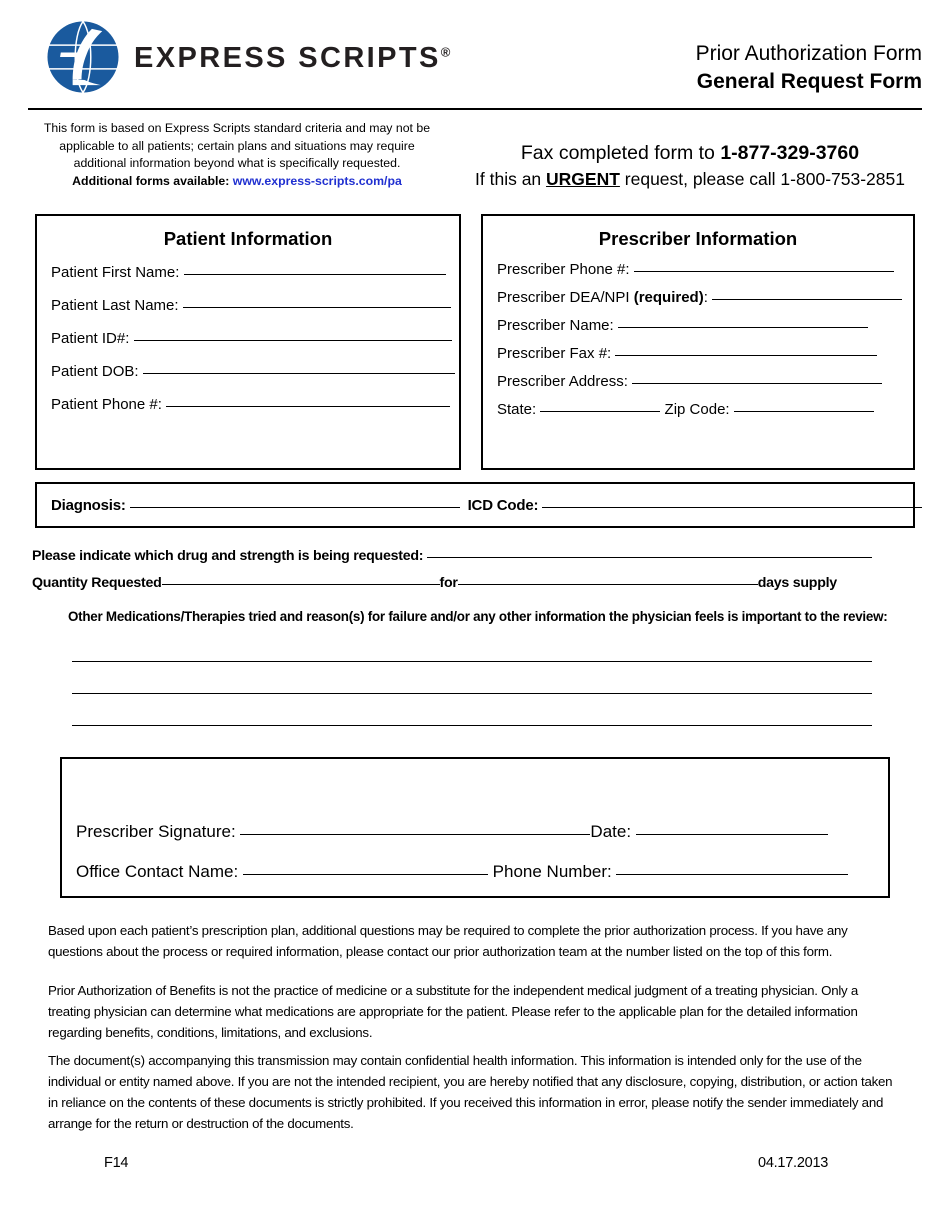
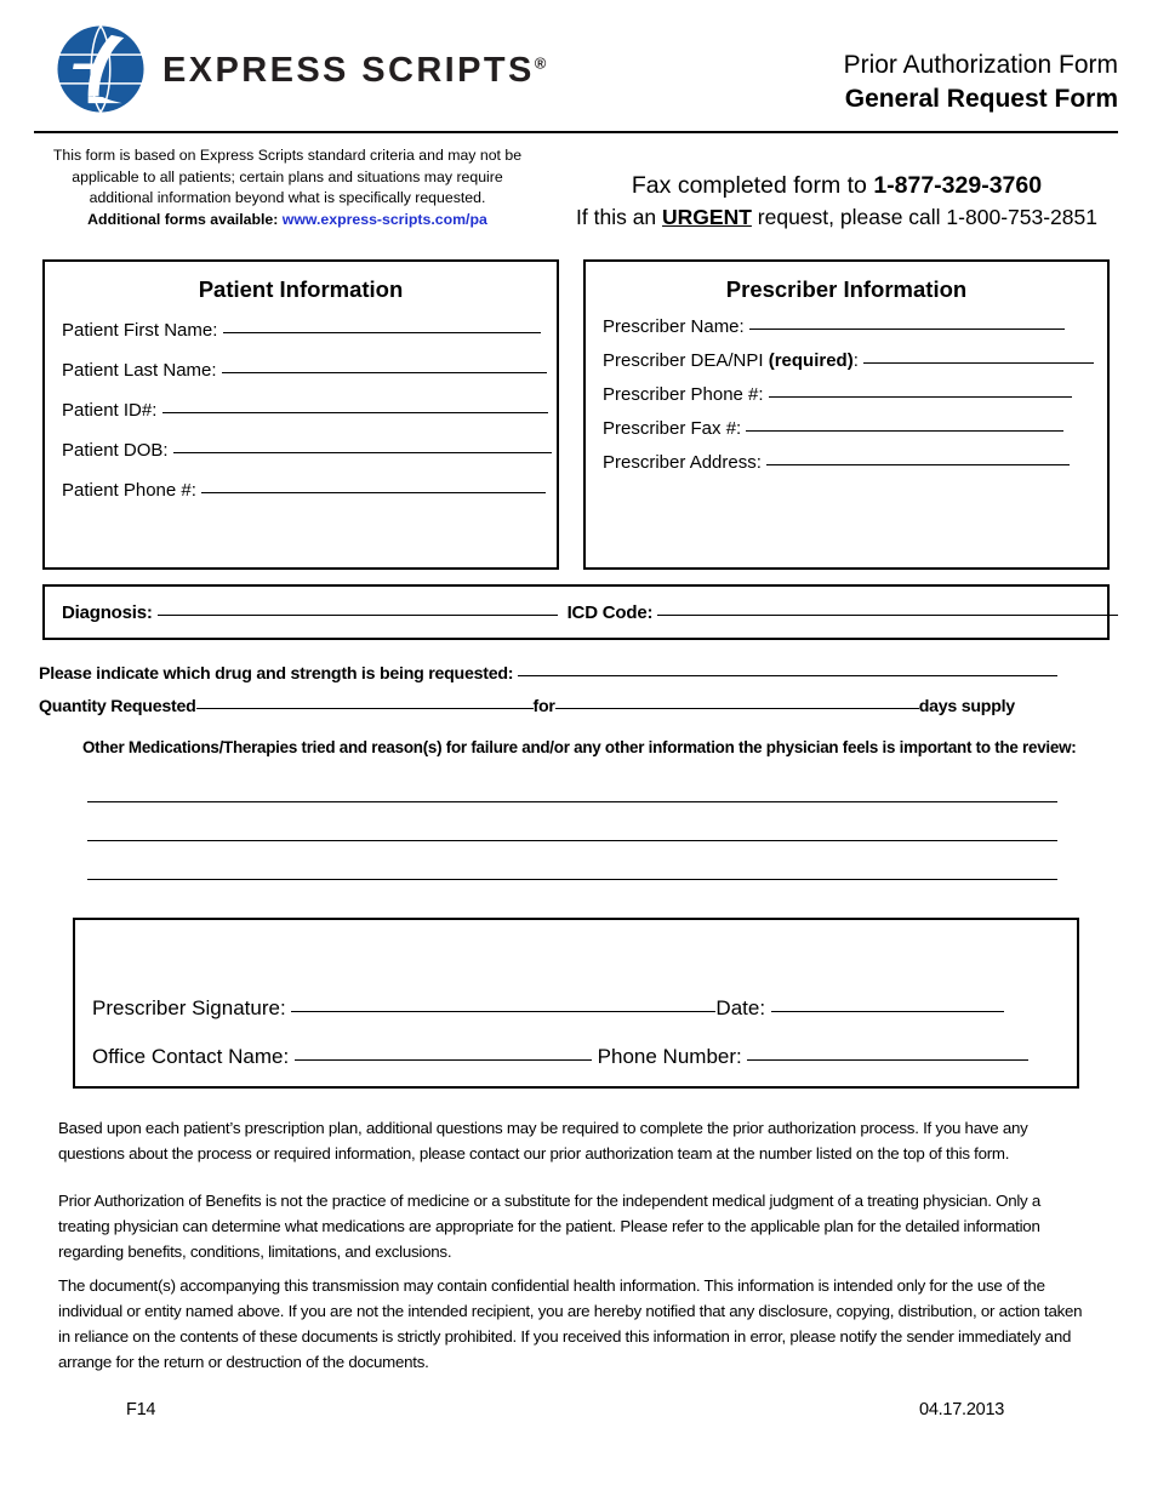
  EXPRESS SCRIPTS®
  Prior Authorization Form
  General Request Form
  This form is based on Express Scripts standard criteria and may not be
  applicable to all patients; certain plans and situations may require
  additional information beyond what is specifically requested.
  Additional forms available: www.express-scripts.com/pa
  Fax completed form to 1-877-329-3760
  If this an URGENT request, please call 1-800-753-2851
  Patient Information
  Patient First Name:
  Patient Last Name:
  Patient ID#:
  Patient DOB:
  Patient Phone #:
  Prescriber Information
- Prescriber Phone #:
+ Prescriber Name:
  Prescriber DEA/NPI (required):
- Prescriber Name:
+ Prescriber Phone #:
  Prescriber Fax #:
  Prescriber Address:
- State: Zip Code:
  Diagnosis: ICD Code:
  Please indicate which drug and strength is being requested:
  Quantity Requested for days supply
  Other Medications/Therapies tried and reason(s) for failure and/or any other information the physician feels is important to the review:
  Prescriber Signature: Date:
  Office Contact Name: Phone Number:
  Based upon each patient’s prescription plan, additional questions may be required to complete the prior authorization process. If you have any questions about the process or required information, please contact our prior authorization team at the number listed on the top of this form.
  Prior Authorization of Benefits is not the practice of medicine or a substitute for the independent medical judgment of a treating physician. Only a treating physician can determine what medications are appropriate for the patient. Please refer to the applicable plan for the detailed information regarding benefits, conditions, limitations, and exclusions.
  The document(s) accompanying this transmission may contain confidential health information. This information is intended only for the use of the individual or entity named above. If you are not the intended recipient, you are hereby notified that any disclosure, copying, distribution, or action taken in reliance on the contents of these documents is strictly prohibited. If you received this information in error, please notify the sender immediately and arrange for the return or destruction of the documents.
  F14
  04.17.2013
